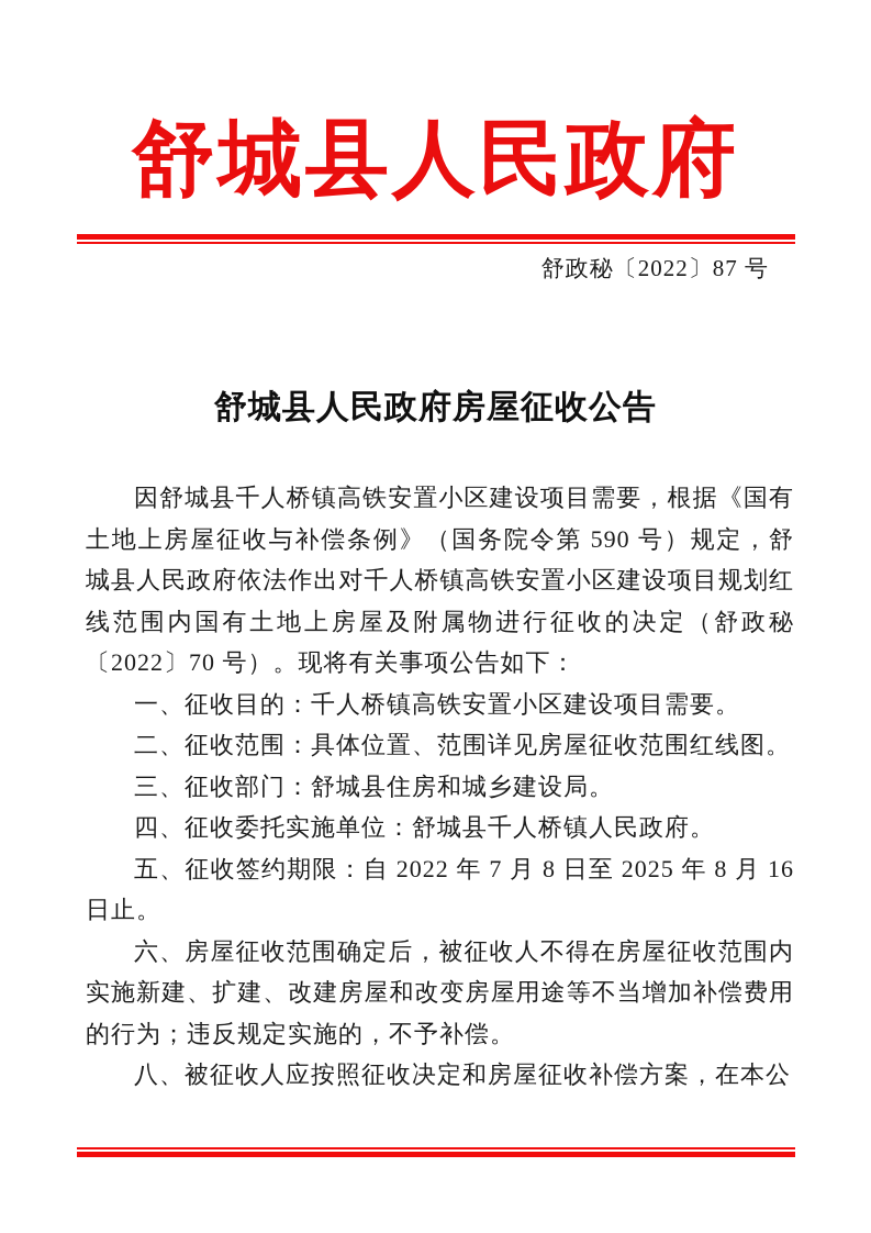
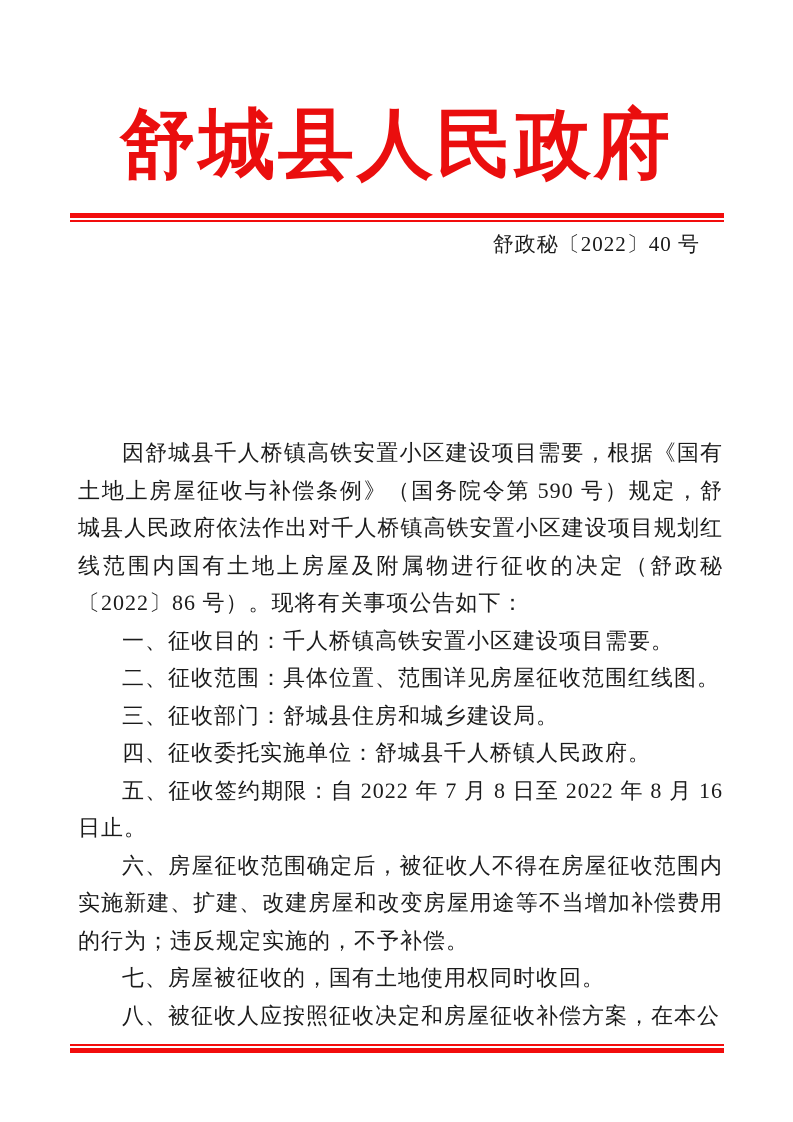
  舒城县人民政府
- 舒政秘〔2022〕87 号
+ 舒政秘〔2022〕40 号
- 舒城县人民政府房屋征收公告
- 因舒城县千人桥镇高铁安置小区建设项目需要，根据《国有土地上房屋征收与补偿条例》（国务院令第 590 号）规定，舒城县人民政府依法作出对千人桥镇高铁安置小区建设项目规划红线范围内国有土地上房屋及附属物进行征收的决定（舒政秘〔2022〕70 号）。现将有关事项公告如下：
+ 因舒城县千人桥镇高铁安置小区建设项目需要，根据《国有土地上房屋征收与补偿条例》（国务院令第 590 号）规定，舒城县人民政府依法作出对千人桥镇高铁安置小区建设项目规划红线范围内国有土地上房屋及附属物进行征收的决定（舒政秘〔2022〕86 号）。现将有关事项公告如下：
  一、征收目的：千人桥镇高铁安置小区建设项目需要。
  二、征收范围：具体位置、范围详见房屋征收范围红线图。
  三、征收部门：舒城县住房和城乡建设局。
  四、征收委托实施单位：舒城县千人桥镇人民政府。
- 五、征收签约期限：自 2022 年 7 月 8 日至 2025 年 8 月 16 日止。
+ 五、征收签约期限：自 2022 年 7 月 8 日至 2022 年 8 月 16 日止。
  六、房屋征收范围确定后，被征收人不得在房屋征收范围内实施新建、扩建、改建房屋和改变房屋用途等不当增加补偿费用的行为；违反规定实施的，不予补偿。
+ 七、房屋被征收的，国有土地使用权同时收回。
  八、被征收人应按照征收决定和房屋征收补偿方案，在本公
